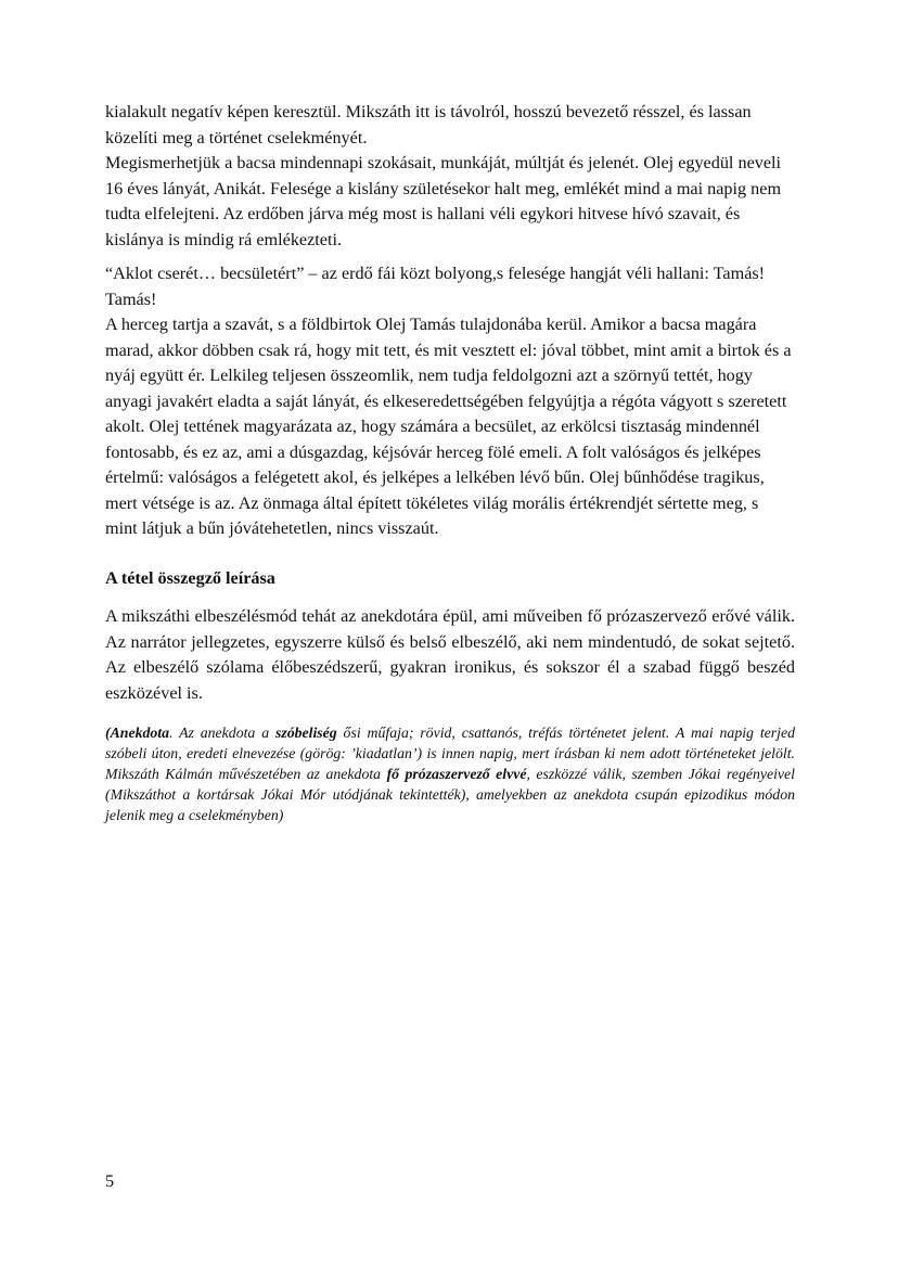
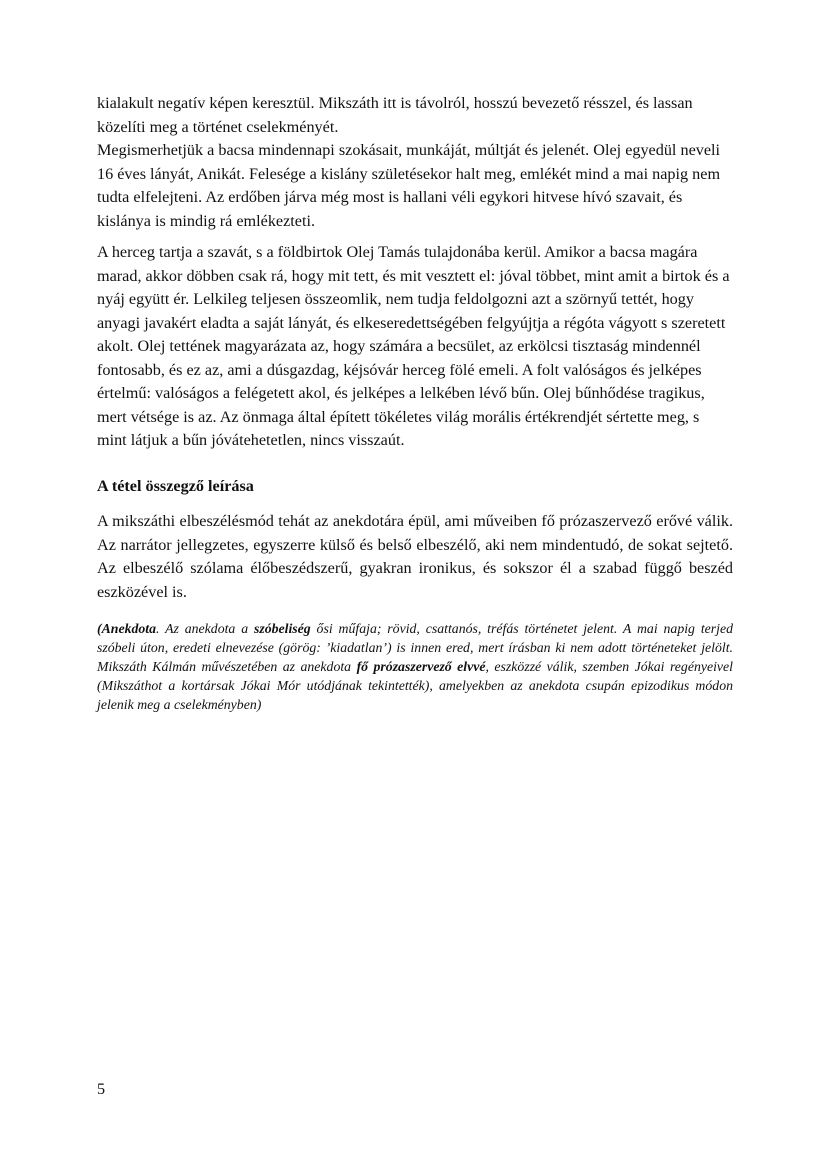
  kialakult negatív képen keresztül. Mikszáth itt is távolról, hosszú bevezető résszel, és lassan közelíti meg a történet cselekményét.
  Megismerhetjük a bacsa mindennapi szokásait, munkáját, múltját és jelenét. Olej egyedül neveli 16 éves lányát, Anikát. Felesége a kislány születésekor halt meg, emlékét mind a mai napig nem tudta elfelejteni. Az erdőben járva még most is hallani véli egykori hitvese hívó szavait, és kislánya is mindig rá emlékezteti.
- “Aklot cserét… becsületért” – az erdő fái közt bolyong,s felesége hangját véli hallani: Tamás! Tamás!
  A herceg tartja a szavát, s a földbirtok Olej Tamás tulajdonába kerül. Amikor a bacsa magára marad, akkor döbben csak rá, hogy mit tett, és mit vesztett el: jóval többet, mint amit a birtok és a nyáj együtt ér. Lelkileg teljesen összeomlik, nem tudja feldolgozni azt a szörnyű tettét, hogy anyagi javakért eladta a saját lányát, és elkeseredettségében felgyújtja a régóta vágyott s szeretett akolt. Olej tettének magyarázata az, hogy számára a becsület, az erkölcsi tisztaság mindennél fontosabb, és ez az, ami a dúsgazdag, kéjsóvár herceg fölé emeli. A folt valóságos és jelképes értelmű: valóságos a felégetett akol, és jelképes a lelkében lévő bűn. Olej bűnhődése tragikus, mert vétsége is az. Az önmaga által épített tökéletes világ morális értékrendjét sértette meg, s mint látjuk a bűn jóvátehetetlen, nincs visszaút.
  A tétel összegző leírása
  A mikszáthi elbeszélésmód tehát az anekdotára épül, ami műveiben fő prózaszervező erővé válik. Az narrátor jellegzetes, egyszerre külső és belső elbeszélő, aki nem mindentudó, de sokat sejtető. Az elbeszélő szólama élőbeszédszerű, gyakran ironikus, és sokszor él a szabad függő beszéd eszközével is.
- (Anekdota. Az anekdota a szóbeliség ősi műfaja; rövid, csattanós, tréfás történetet jelent. A mai napig terjed szóbeli úton, eredeti elnevezése (görög: ’kiadatlan’) is innen napig, mert írásban ki nem adott történeteket jelölt. Mikszáth Kálmán művészetében az anekdota fő prózaszervező elvvé, eszközzé válik, szemben Jókai regényeivel (Mikszáthot a kortársak Jókai Mór utódjának tekintették), amelyekben az anekdota csupán epizodikus módon jelenik meg a cselekményben)
+ (Anekdota. Az anekdota a szóbeliség ősi műfaja; rövid, csattanós, tréfás történetet jelent. A mai napig terjed szóbeli úton, eredeti elnevezése (görög: ’kiadatlan’) is innen ered, mert írásban ki nem adott történeteket jelölt. Mikszáth Kálmán művészetében az anekdota fő prózaszervező elvvé, eszközzé válik, szemben Jókai regényeivel (Mikszáthot a kortársak Jókai Mór utódjának tekintették), amelyekben az anekdota csupán epizodikus módon jelenik meg a cselekményben)
  5
